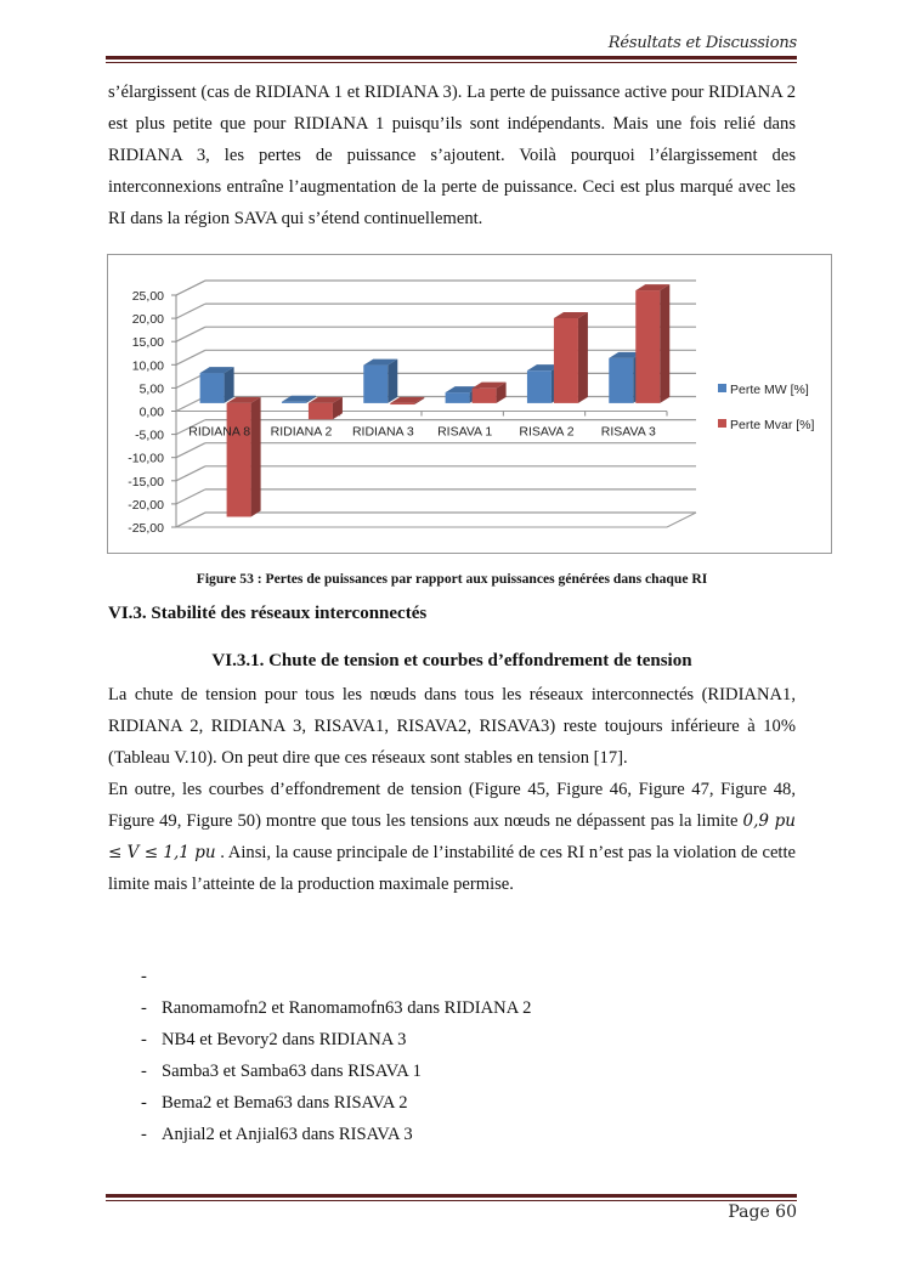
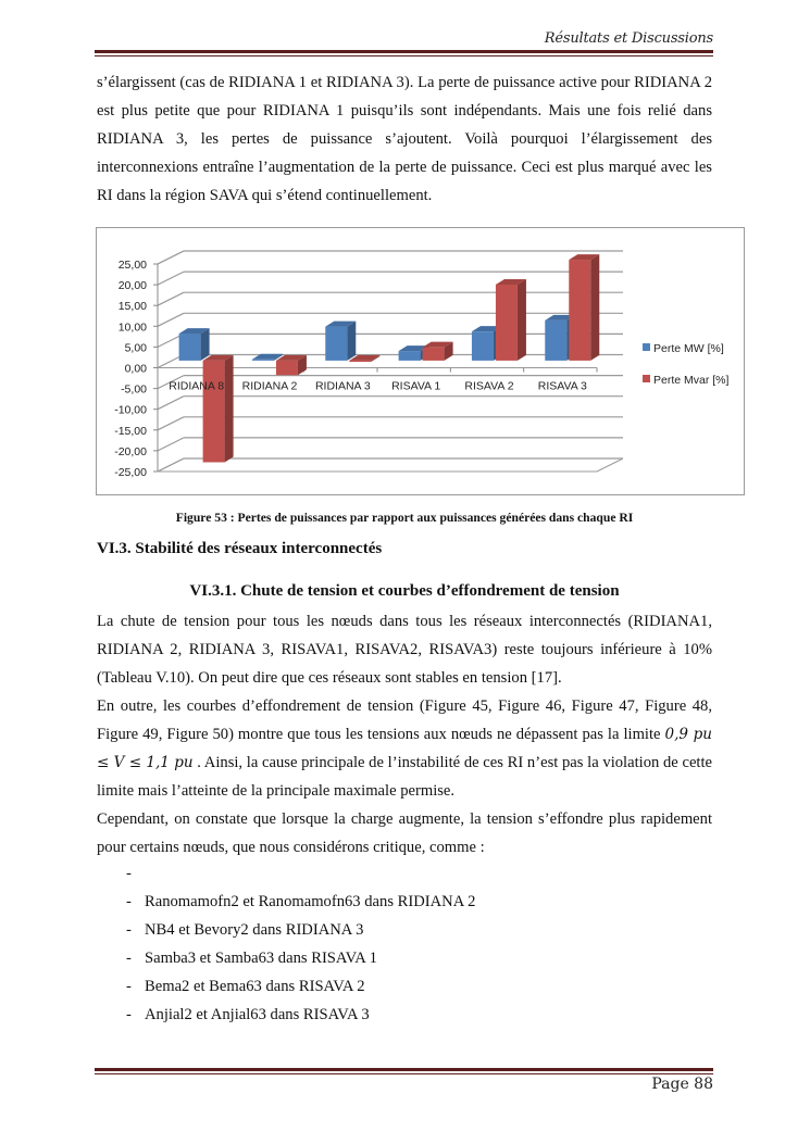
  Résultats et Discussions
  s’élargissent (cas de RIDIANA 1 et RIDIANA 3). La perte de puissance active pour RIDIANA 2 est plus petite que pour RIDIANA 1 puisqu’ils sont indépendants. Mais une fois relié dans RIDIANA 3, les pertes de puissance s’ajoutent. Voilà pourquoi l’élargissement des interconnexions entraîne l’augmentation de la perte de puissance. Ceci est plus marqué avec les RI dans la région SAVA qui s’étend continuellement.
  25,00
  20,00
  15,00
  10,00
  5,00
  0,00
  -5,00
  -10,00
  -15,00
  -20,00
  -25,00
  RIDIANA 8
  RIDIANA 2
  RIDIANA 3
  RISAVA 1
  RISAVA 2
  RISAVA 3
  Perte MW [%]
  Perte Mvar [%]
  Figure 53 : Pertes de puissances par rapport aux puissances générées dans chaque RI
  VI.3. Stabilité des réseaux interconnectés
  VI.3.1. Chute de tension et courbes d’effondrement de tension
  La chute de tension pour tous les nœuds dans tous les réseaux interconnectés (RIDIANA1, RIDIANA 2, RIDIANA 3, RISAVA1, RISAVA2, RISAVA3) reste toujours inférieure à 10% (Tableau V.10). On peut dire que ces réseaux sont stables en tension [17].
- En outre, les courbes d’effondrement de tension (Figure 45, Figure 46, Figure 47, Figure 48, Figure 49, Figure 50) montre que tous les tensions aux nœuds ne dépassent pas la limite 0,9 pu ≤ V ≤ 1,1 pu . Ainsi, la cause principale de l’instabilité de ces RI n’est pas la violation de cette limite mais l’atteinte de la production maximale permise.
+ En outre, les courbes d’effondrement de tension (Figure 45, Figure 46, Figure 47, Figure 48, Figure 49, Figure 50) montre que tous les tensions aux nœuds ne dépassent pas la limite 0,9 pu ≤ V ≤ 1,1 pu . Ainsi, la cause principale de l’instabilité de ces RI n’est pas la violation de cette limite mais l’atteinte de la principale maximale permise.
+ Cependant, on constate que lorsque la charge augmente, la tension s’effondre plus rapidement pour certains nœuds, que nous considérons critique, comme :
  -
  -
  Ranomamofn2 et Ranomamofn63 dans RIDIANA 2
  -
  NB4 et Bevory2 dans RIDIANA 3
  -
  Samba3 et Samba63 dans RISAVA 1
  -
  Bema2 et Bema63 dans RISAVA 2
  -
  Anjial2 et Anjial63 dans RISAVA 3
- Page 60
+ Page 88
